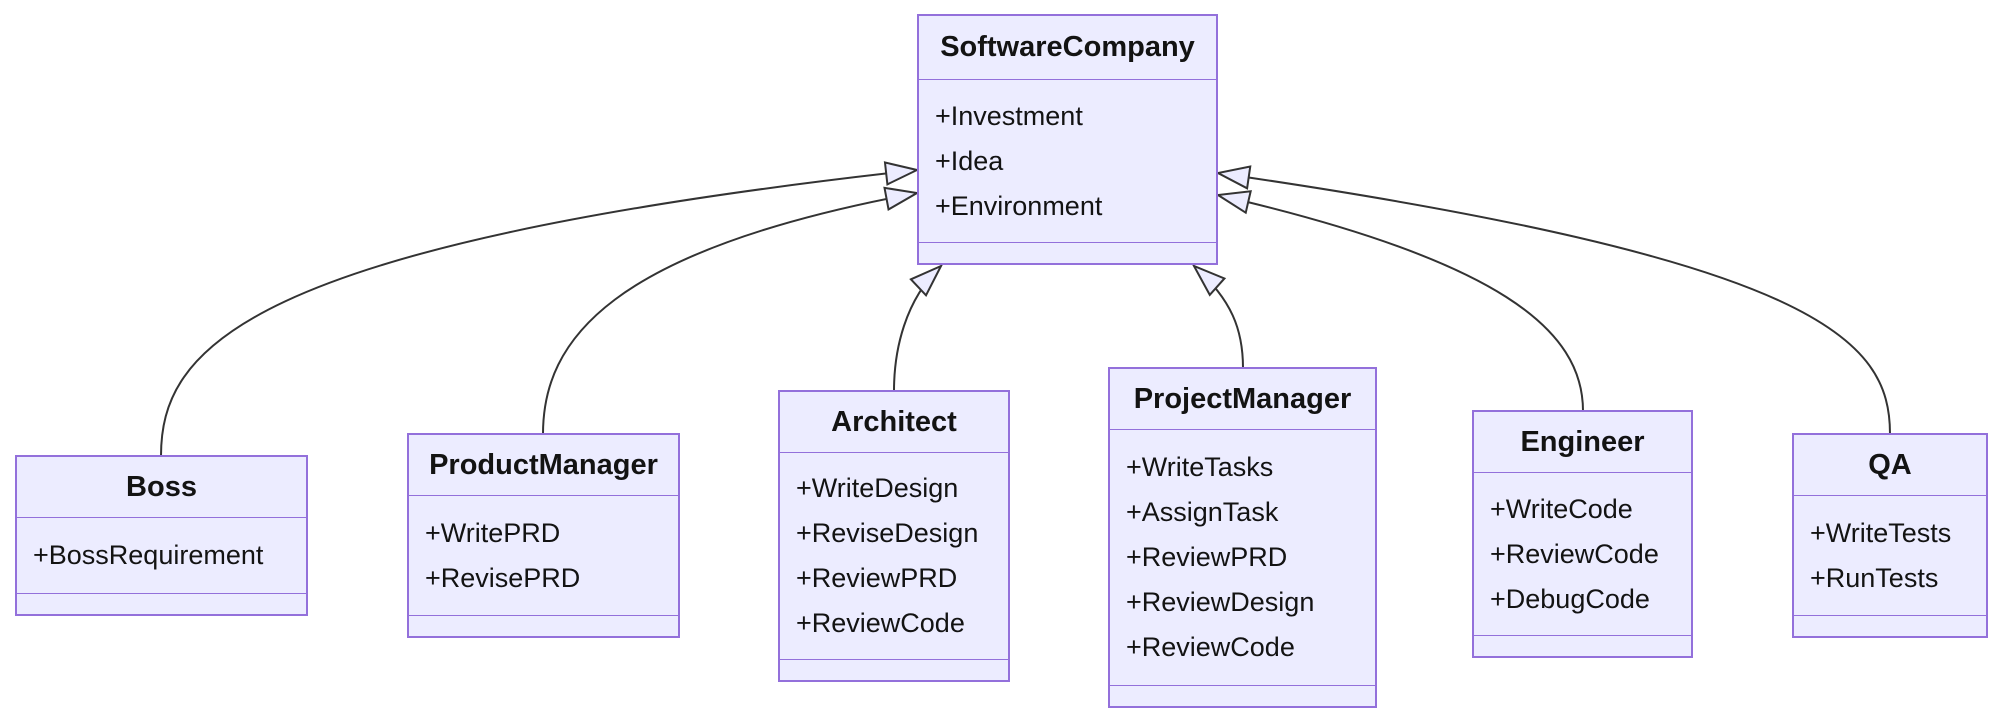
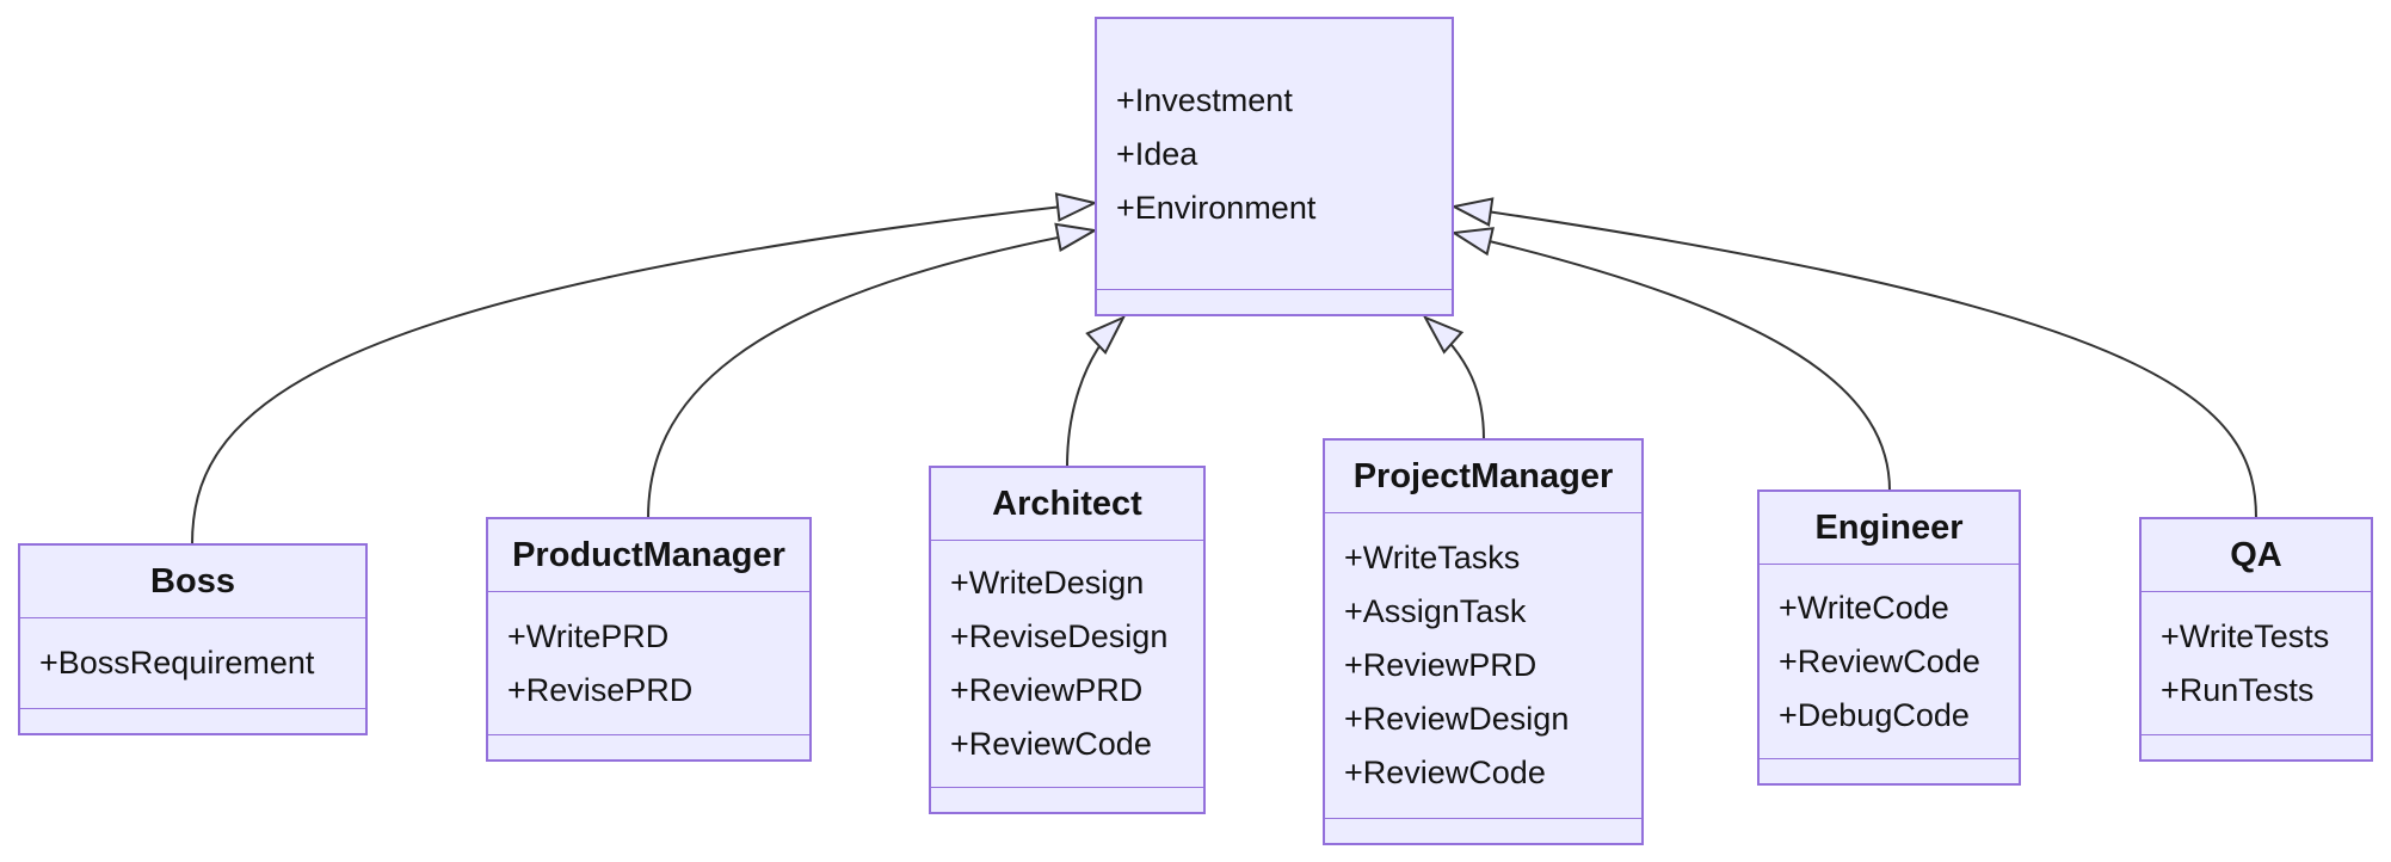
- SoftwareCompany
  +Investment
  +Idea
  +Environment
  Boss
  +BossRequirement
  ProductManager
  +WritePRD
  +RevisePRD
  Architect
  +WriteDesign
  +ReviseDesign
  +ReviewPRD
  +ReviewCode
  ProjectManager
  +WriteTasks
  +AssignTask
  +ReviewPRD
  +ReviewDesign
  +ReviewCode
  Engineer
  +WriteCode
  +ReviewCode
  +DebugCode
  QA
  +WriteTests
  +RunTests
